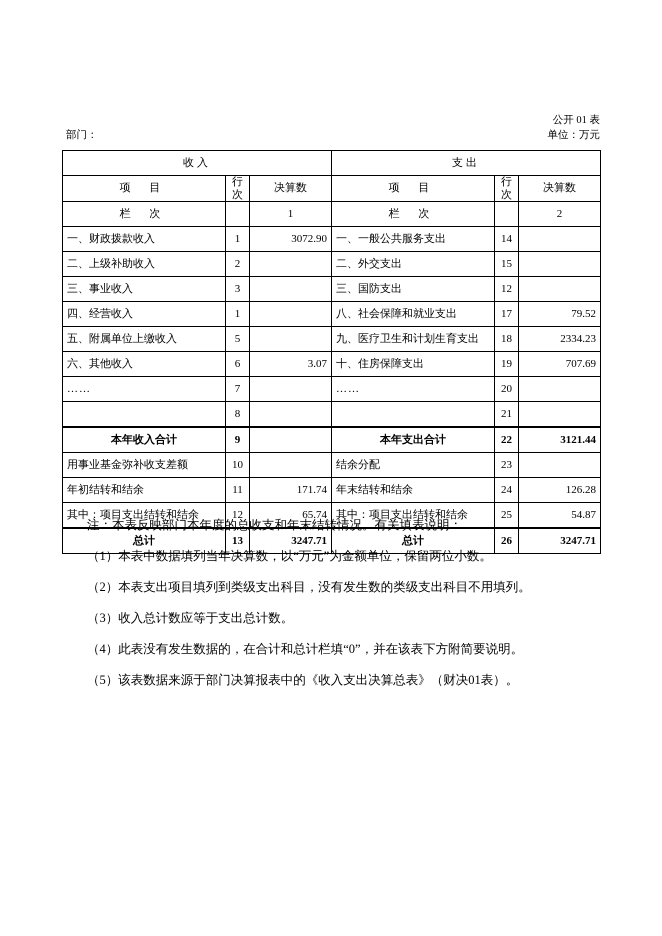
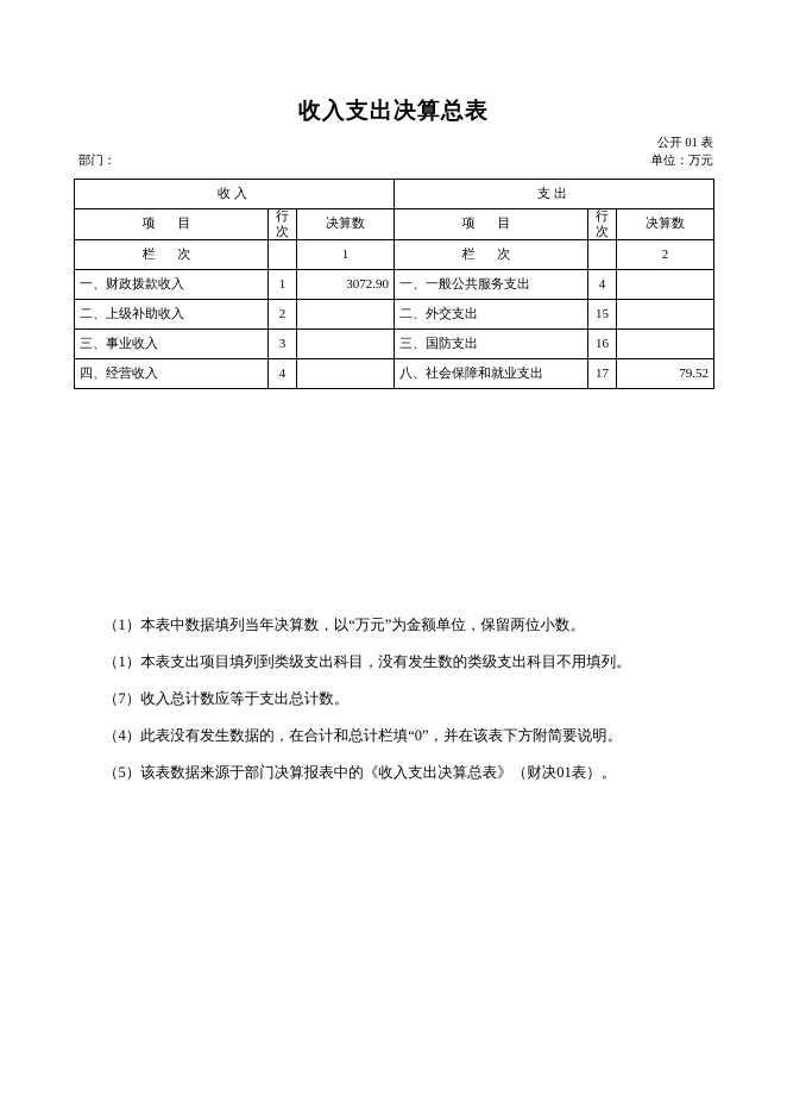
+ 收入支出决算总表
  公开 01 表
  单位：万元
  部门：
  收入	支出
  项 目	行 次	决算数	项 目	行 次	决算数
  栏 次		1	栏 次		2
- 一、财政拨款收入	1	3072.90	一、一般公共服务支出	14
+ 一、财政拨款收入	1	3072.90	一、一般公共服务支出	4
  二、上级补助收入	2		二、外交支出	15
- 三、事业收入	3		三、国防支出	12
+ 三、事业收入	3		三、国防支出	16
- 四、经营收入	1		八、社会保障和就业支出	17	79.52
+ 四、经营收入	4		八、社会保障和就业支出	17	79.52
- 五、附属单位上缴收入	5		九、医疗卫生和计划生育支出	18	2334.23
- 六、其他收入	6	3.07	十、住房保障支出	19	707.69
- ……	7		……	20
- 	8			21
- 本年收入合计	9		本年支出合计	22	3121.44
- 用事业基金弥补收支差额	10		结余分配	23
- 年初结转和结余	11	171.74	年末结转和结余	24	126.28
- 其中：项目支出结转和结余	12	65.74	其中：项目支出结转和结余	25	54.87
- 总计	13	3247.71	总计	26	3247.71
- 注：本表反映部门本年度的总收支和年末结转情况。有关填表说明：
  （1）本表中数据填列当年决算数，以“万元”为金额单位，保留两位小数。
- （2）本表支出项目填列到类级支出科目，没有发生数的类级支出科目不用填列。
+ （1）本表支出项目填列到类级支出科目，没有发生数的类级支出科目不用填列。
- （3）收入总计数应等于支出总计数。
+ （7）收入总计数应等于支出总计数。
  （4）此表没有发生数据的，在合计和总计栏填“0”，并在该表下方附简要说明。
  （5）该表数据来源于部门决算报表中的《收入支出决算总表》（财决01表）。
